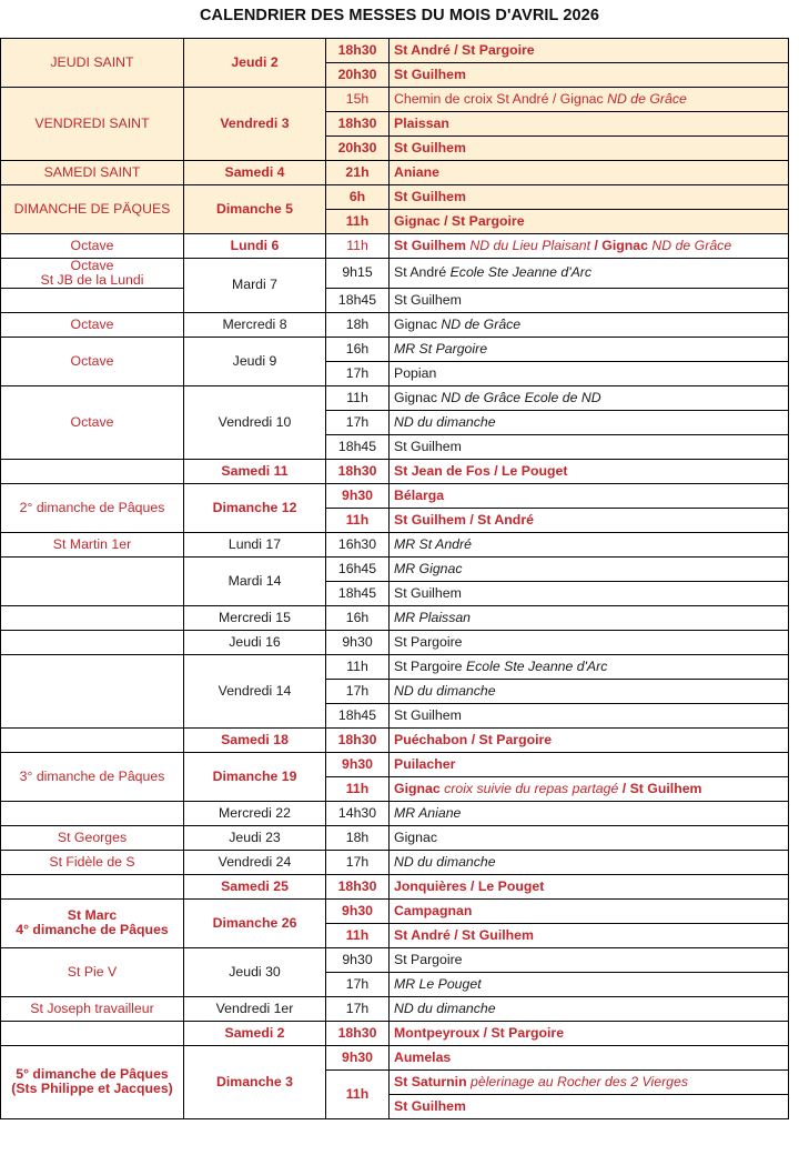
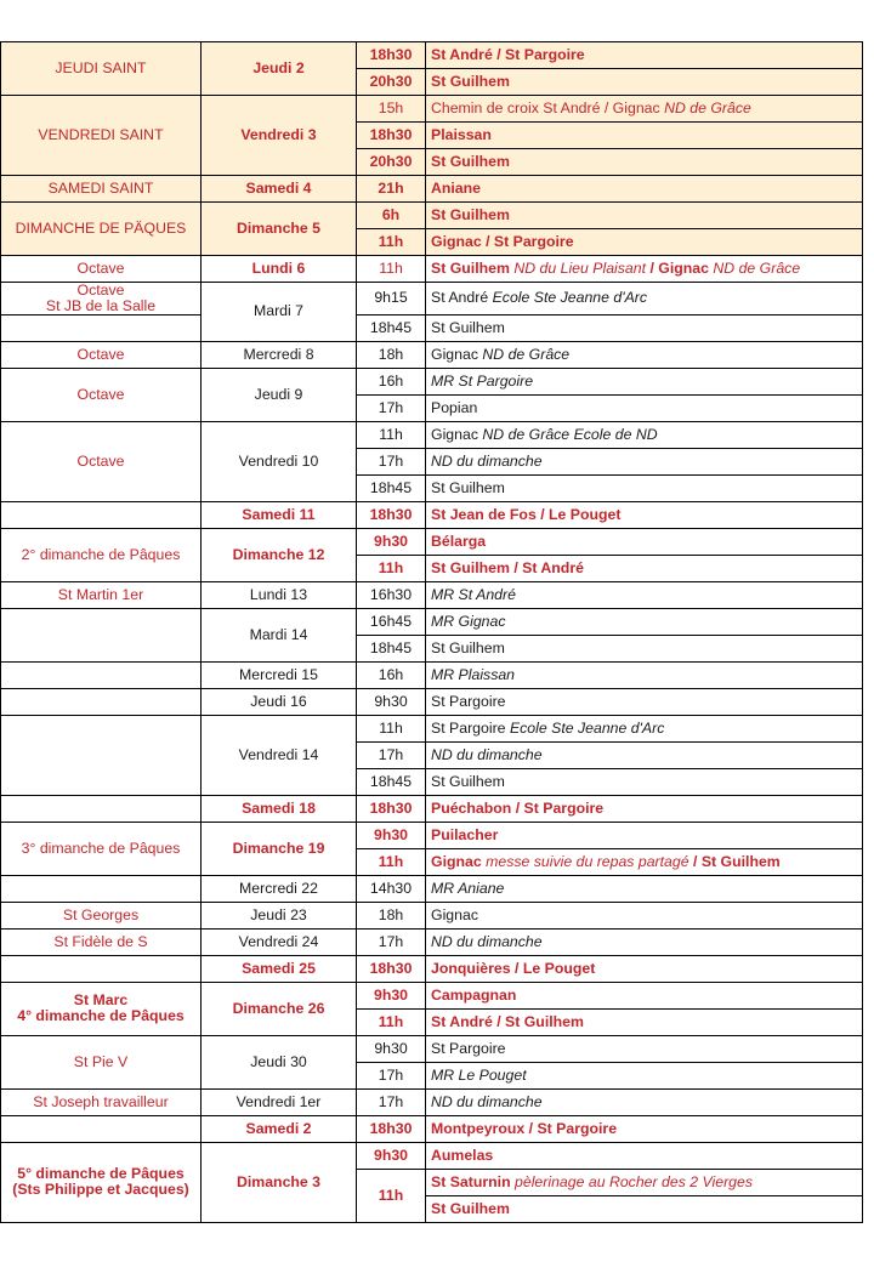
- CALENDRIER DES MESSES DU MOIS D'AVRIL 2026
  JEUDI SAINT	Jeudi 2	18h30	St André / St Pargoire
  20h30	St Guilhem
  VENDREDI SAINT	Vendredi 3	15h	Chemin de croix St André / Gignac ND de Grâce
  18h30	Plaissan
  20h30	St Guilhem
  SAMEDI SAINT	Samedi 4	21h	Aniane
  DIMANCHE DE PÄQUES	Dimanche 5	6h	St Guilhem
  11h	Gignac / St Pargoire
  Octave	Lundi 6	11h	St Guilhem ND du Lieu Plaisant / Gignac ND de Grâce
- OctaveSt JB de la Lundi	Mardi 7	9h15	St André Ecole Ste Jeanne d'Arc
+ OctaveSt JB de la Salle	Mardi 7	9h15	St André Ecole Ste Jeanne d'Arc
  	18h45	St Guilhem
  Octave	Mercredi 8	18h	Gignac ND de Grâce
  Octave	Jeudi 9	16h	MR St Pargoire
  17h	Popian
  Octave	Vendredi 10	11h	Gignac ND de Grâce Ecole de ND
  17h	ND du dimanche
  18h45	St Guilhem
  	Samedi 11	18h30	St Jean de Fos / Le Pouget
  2° dimanche de Pâques	Dimanche 12	9h30	Bélarga
  11h	St Guilhem / St André
- St Martin 1er	Lundi 17	16h30	MR St André
+ St Martin 1er	Lundi 13	16h30	MR St André
  	Mardi 14	16h45	MR Gignac
  18h45	St Guilhem
  	Mercredi 15	16h	MR Plaissan
  	Jeudi 16	9h30	St Pargoire
  	Vendredi 14	11h	St Pargoire Ecole Ste Jeanne d'Arc
  17h	ND du dimanche
  18h45	St Guilhem
  	Samedi 18	18h30	Puéchabon / St Pargoire
  3° dimanche de Pâques	Dimanche 19	9h30	Puilacher
- 11h	Gignac croix suivie du repas partagé / St Guilhem
+ 11h	Gignac messe suivie du repas partagé / St Guilhem
  	Mercredi 22	14h30	MR Aniane
  St Georges	Jeudi 23	18h	Gignac
  St Fidèle de S	Vendredi 24	17h	ND du dimanche
  	Samedi 25	18h30	Jonquières / Le Pouget
  St Marc4° dimanche de Pâques	Dimanche 26	9h30	Campagnan
  11h	St André / St Guilhem
  St Pie V	Jeudi 30	9h30	St Pargoire
  17h	MR Le Pouget
  St Joseph travailleur	Vendredi 1er	17h	ND du dimanche
  	Samedi 2	18h30	Montpeyroux / St Pargoire
  5° dimanche de Pâques(Sts Philippe et Jacques)	Dimanche 3	9h30	Aumelas
  11h	St Saturnin pèlerinage au Rocher des 2 Vierges
  St Guilhem
